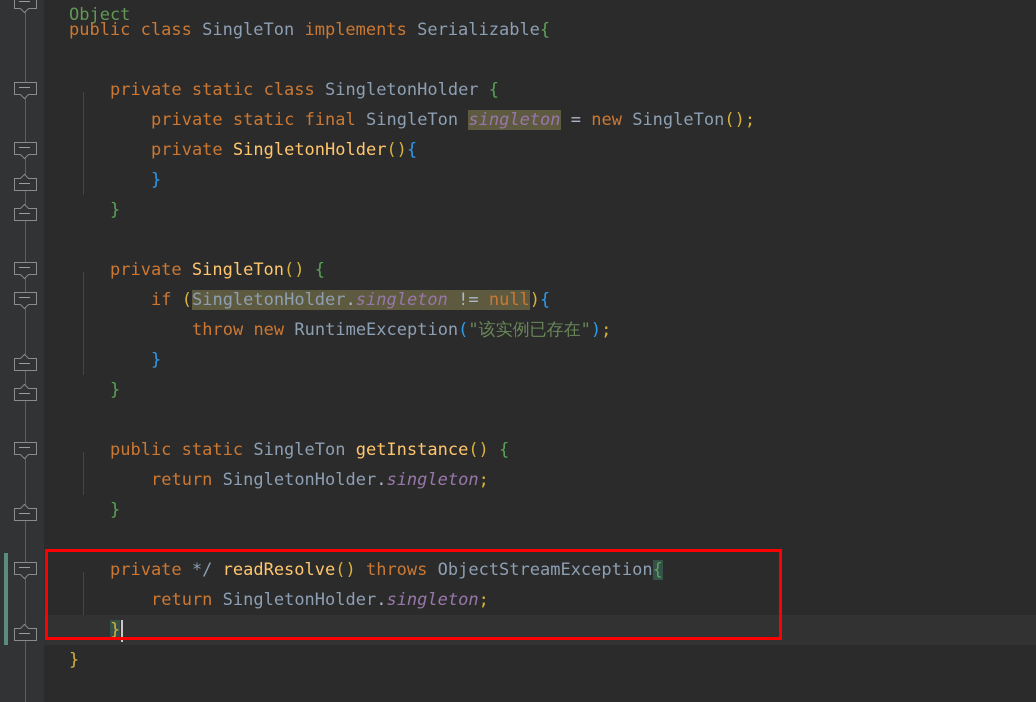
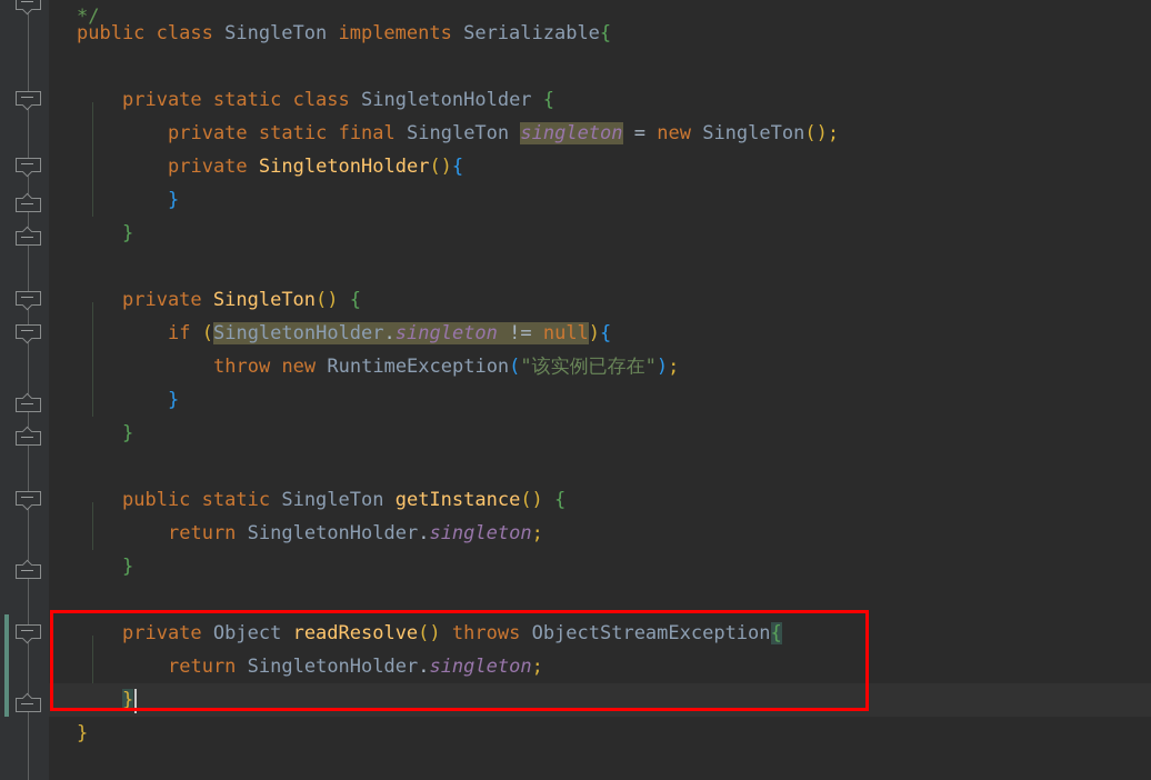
- Object
+ */
  public class SingleTon implements Serializable{
  private static class SingletonHolder {
  private static final SingleTon singleton = new SingleTon();
  private SingletonHolder(){
  }
  }
  private SingleTon() {
  if (SingletonHolder.singleton != null){
  throw new RuntimeException("该实例已存在");
  }
  }
  public static SingleTon getInstance() {
  return SingletonHolder.singleton;
  }
- private */ readResolve() throws ObjectStreamException{
+ private Object readResolve() throws ObjectStreamException{
  return SingletonHolder.singleton;
  }
  }
